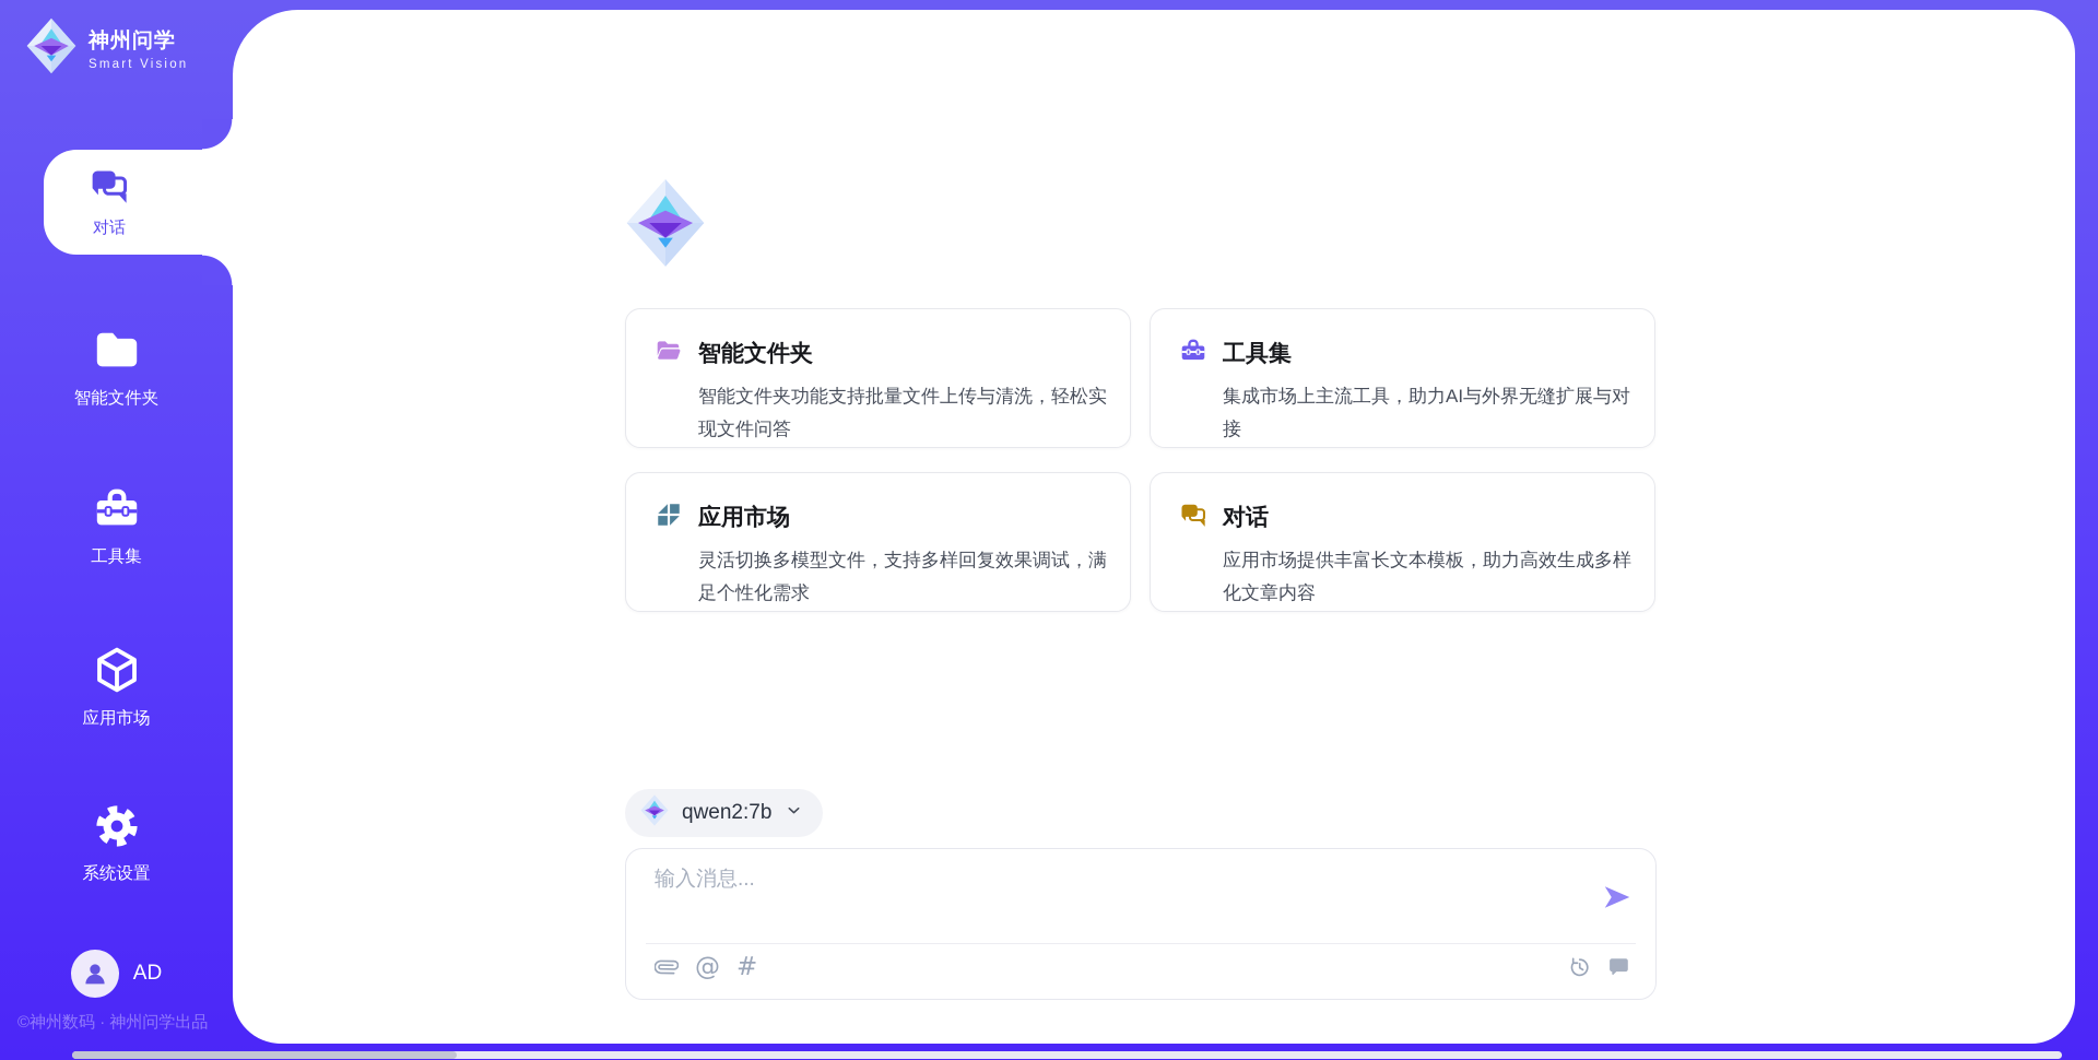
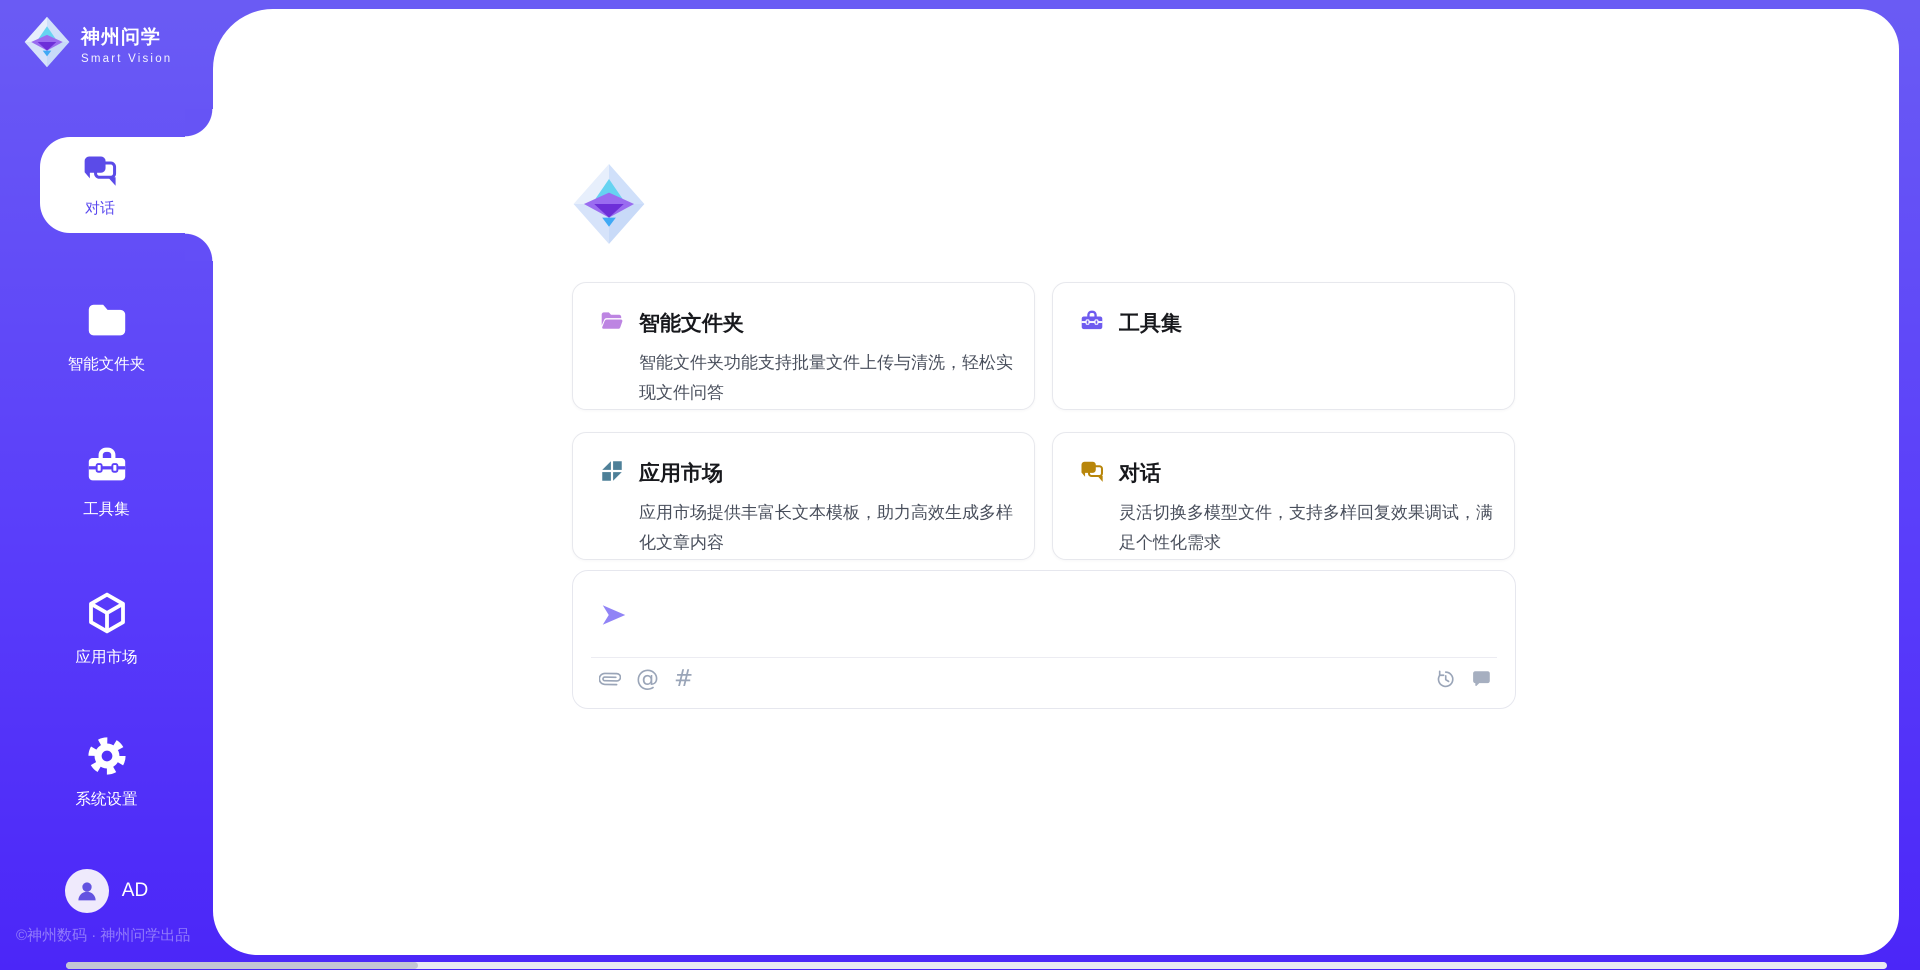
  神州问学
  Smart Vision
  对话
  智能文件夹
  工具集
  应用市场
  系统设置
  AD
  ©神州数码 · 神州问学出品
  智能文件夹
  智能文件夹功能支持批量文件上传与清洗，轻松实现文件问答
  工具集
- 集成市场上主流工具，助力AI与外界无缝扩展与对接
  应用市场
- 灵活切换多模型文件，支持多样回复效果调试，满足个性化需求
+ 应用市场提供丰富长文本模板，助力高效生成多样化文章内容
  对话
- 应用市场提供丰富长文本模板，助力高效生成多样化文章内容
+ 灵活切换多模型文件，支持多样回复效果调试，满足个性化需求
- qwen2:7b
- 输入消息...
  @
  #
